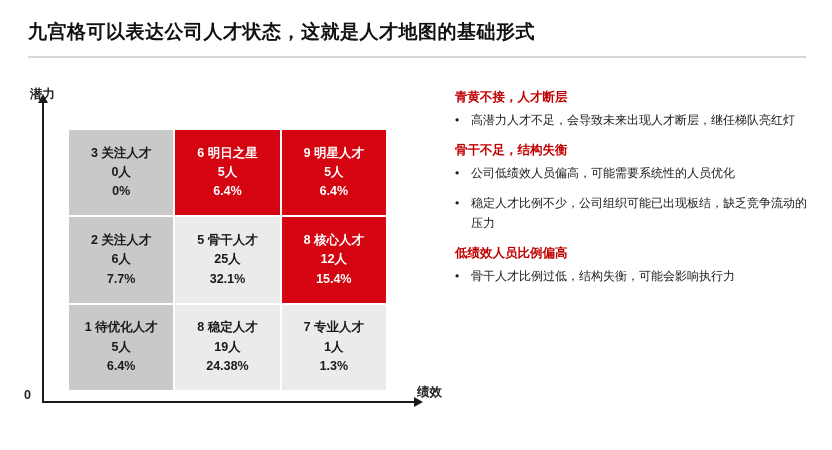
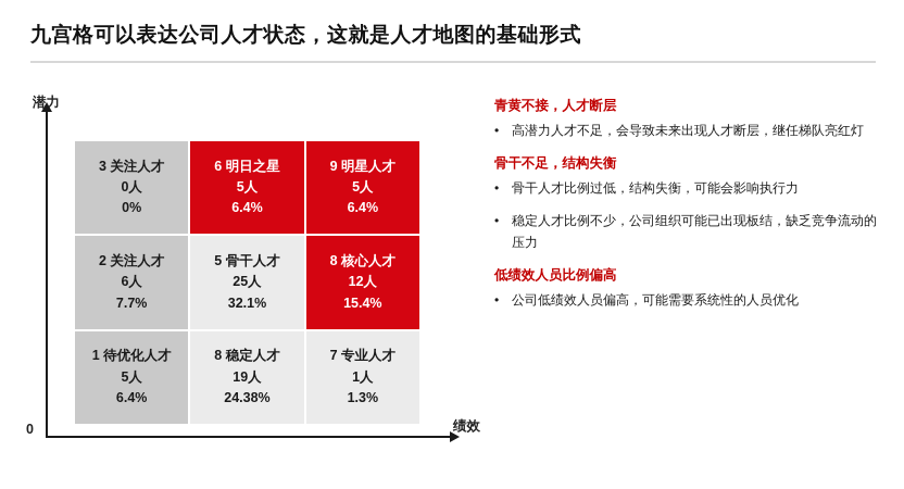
  九宫格可以表达公司人才状态，这就是人才地图的基础形式
  潜力
  绩效
  0
  3 关注人才
  0人
  0%
  6 明日之星
  5人
  6.4%
  9 明星人才
  5人
  6.4%
  2 关注人才
  6人
  7.7%
  5 骨干人才
  25人
  32.1%
  8 核心人才
  12人
  15.4%
  1 待优化人才
  5人
  6.4%
  8 稳定人才
  19人
  24.38%
  7 专业人才
  1人
  1.3%
  青黄不接，人才断层
  •
  高潜力人才不足，会导致未来出现人才断层，继任梯队亮红灯
  骨干不足，结构失衡
  •
- 公司低绩效人员偏高，可能需要系统性的人员优化
+ 骨干人才比例过低，结构失衡，可能会影响执行力
  •
  稳定人才比例不少，公司组织可能已出现板结，缺乏竞争流动的压力
  低绩效人员比例偏高
  •
- 骨干人才比例过低，结构失衡，可能会影响执行力
+ 公司低绩效人员偏高，可能需要系统性的人员优化
